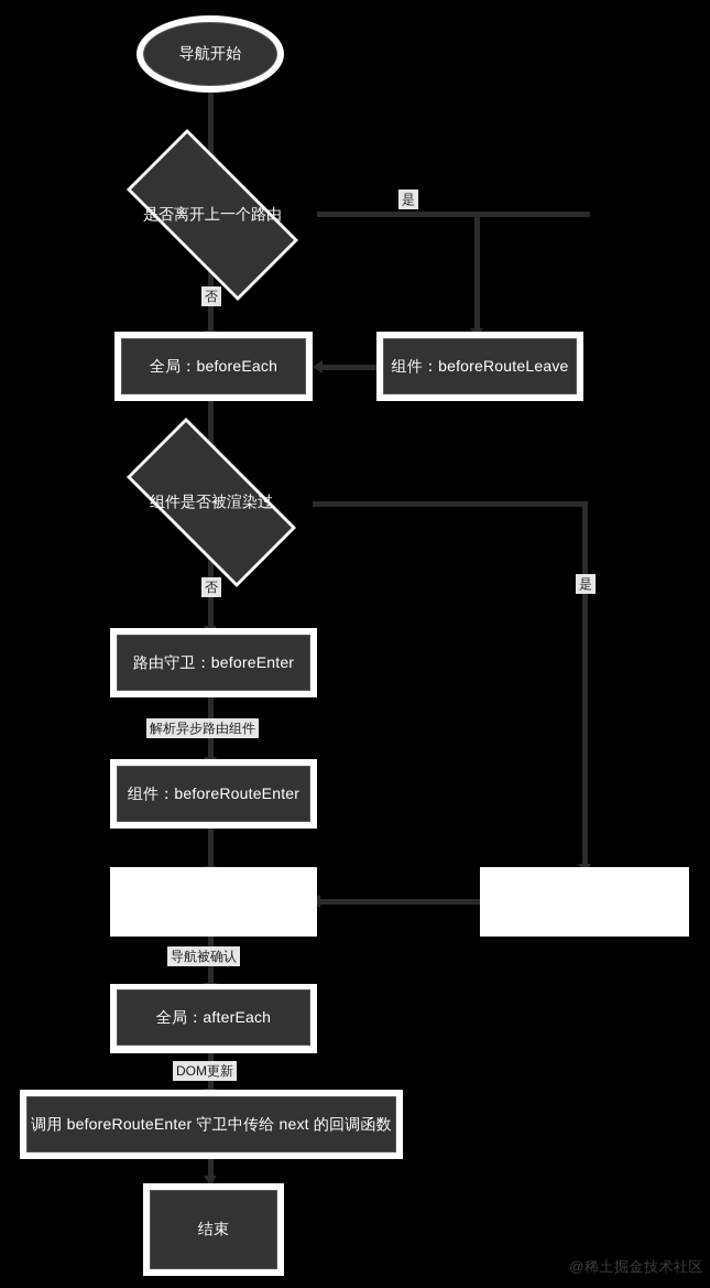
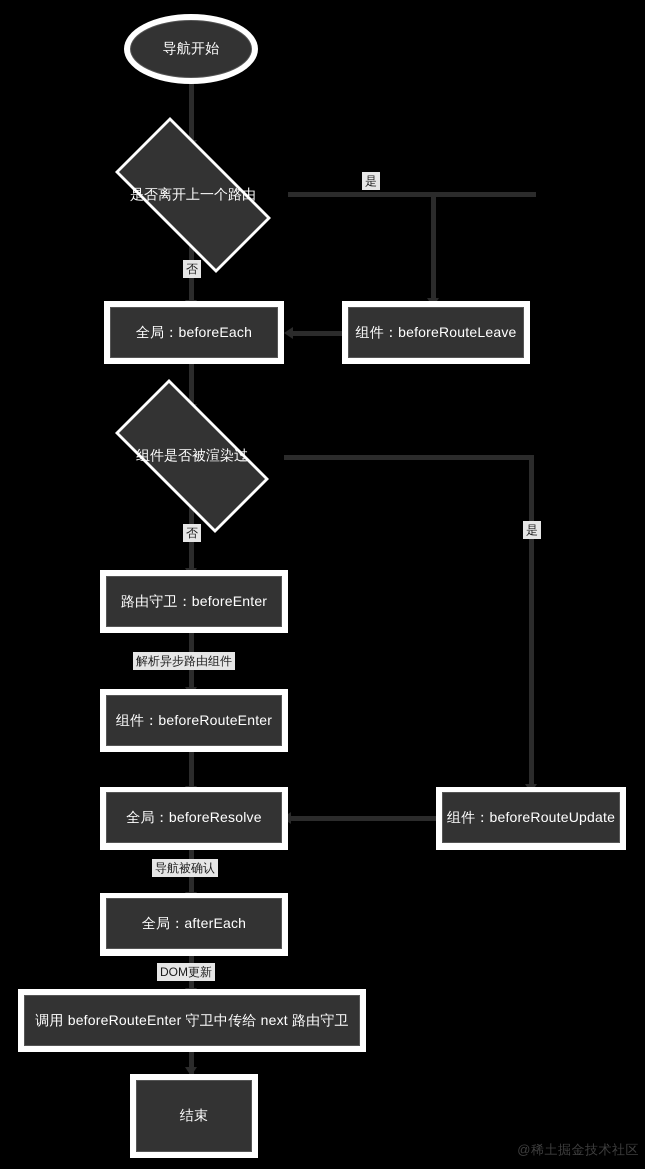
  导航开始
  是否离开上一个路由
  全局：beforeEach
  组件：beforeRouteLeave
  组件是否被渲染过
  路由守卫：beforeEnter
  组件：beforeRouteEnter
+ 全局：beforeResolve
+ 组件：beforeRouteUpdate
  全局：afterEach
- 调用 beforeRouteEnter 守卫中传给 next 的回调函数
+ 调用 beforeRouteEnter 守卫中传给 next 路由守卫
  结束
  是
  否
  是
  否
  解析异步路由组件
  导航被确认
  DOM更新
  @稀土掘金技术社区
